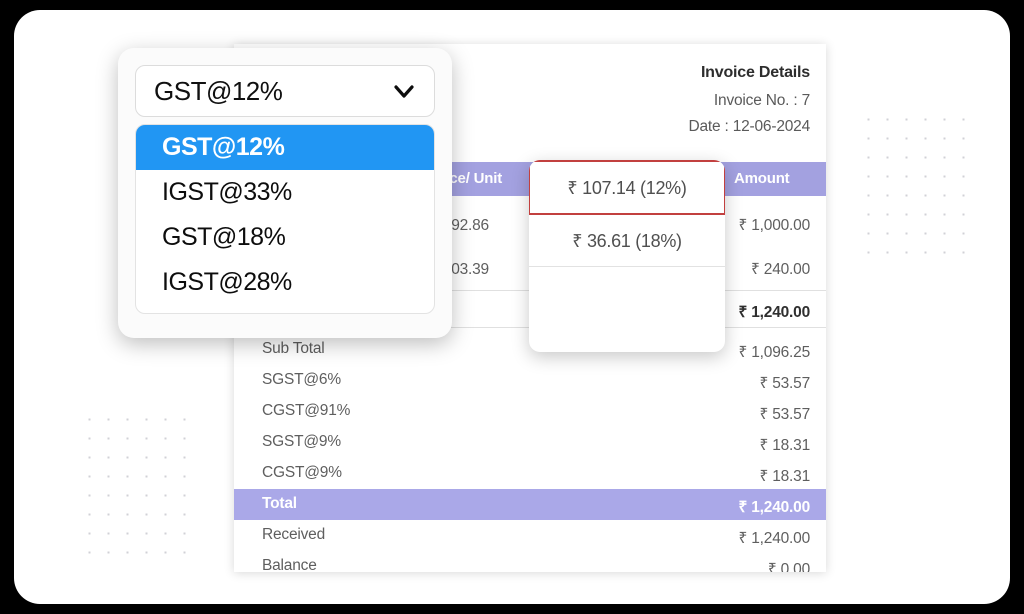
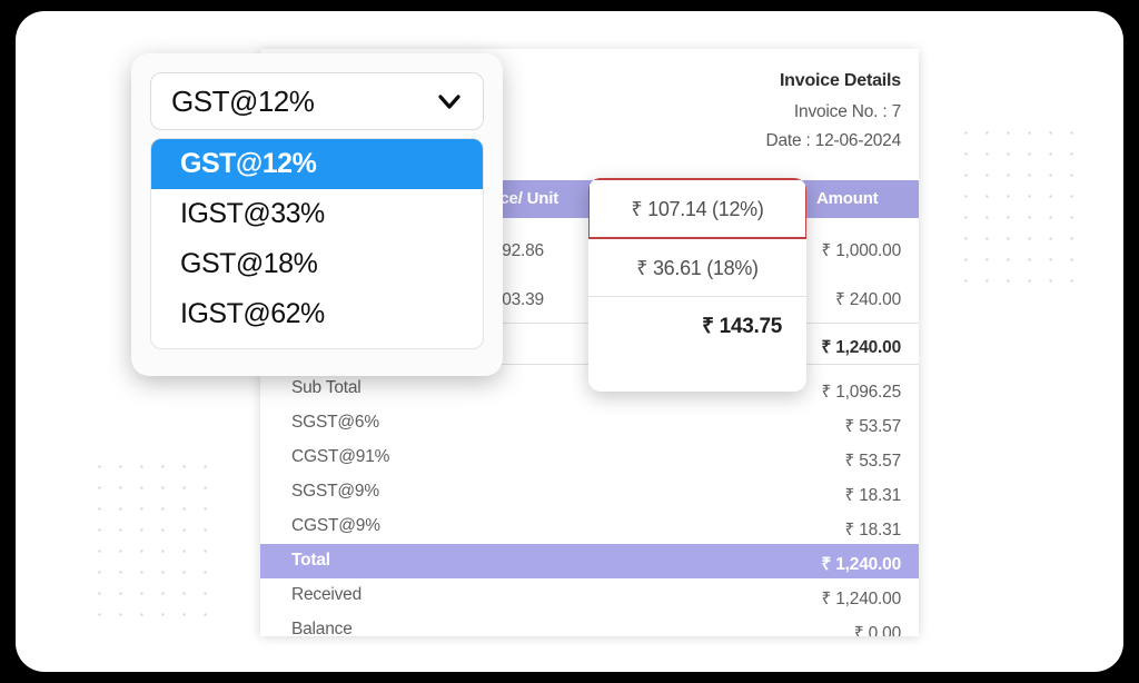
  Invoice Details
  Invoice No. : 7
  Date : 12-06-2024
  ce/ Unit
  Amount
  92.86
  ₹ 1,000.00
  03.39
  ₹ 240.00
  ₹ 1,240.00
  Sub Total
  ₹ 1,096.25
  SGST@6%
  ₹ 53.57
  CGST@91%
  ₹ 53.57
  SGST@9%
  ₹ 18.31
  CGST@9%
  ₹ 18.31
  Total
  ₹ 1,240.00
  Received
  ₹ 1,240.00
  Balance
  ₹ 0.00
  ₹ 107.14 (12%)
  ₹ 36.61 (18%)
+ ₹ 143.75
  GST@12%
  GST@12%
  IGST@33%
  GST@18%
- IGST@28%
+ IGST@62%
